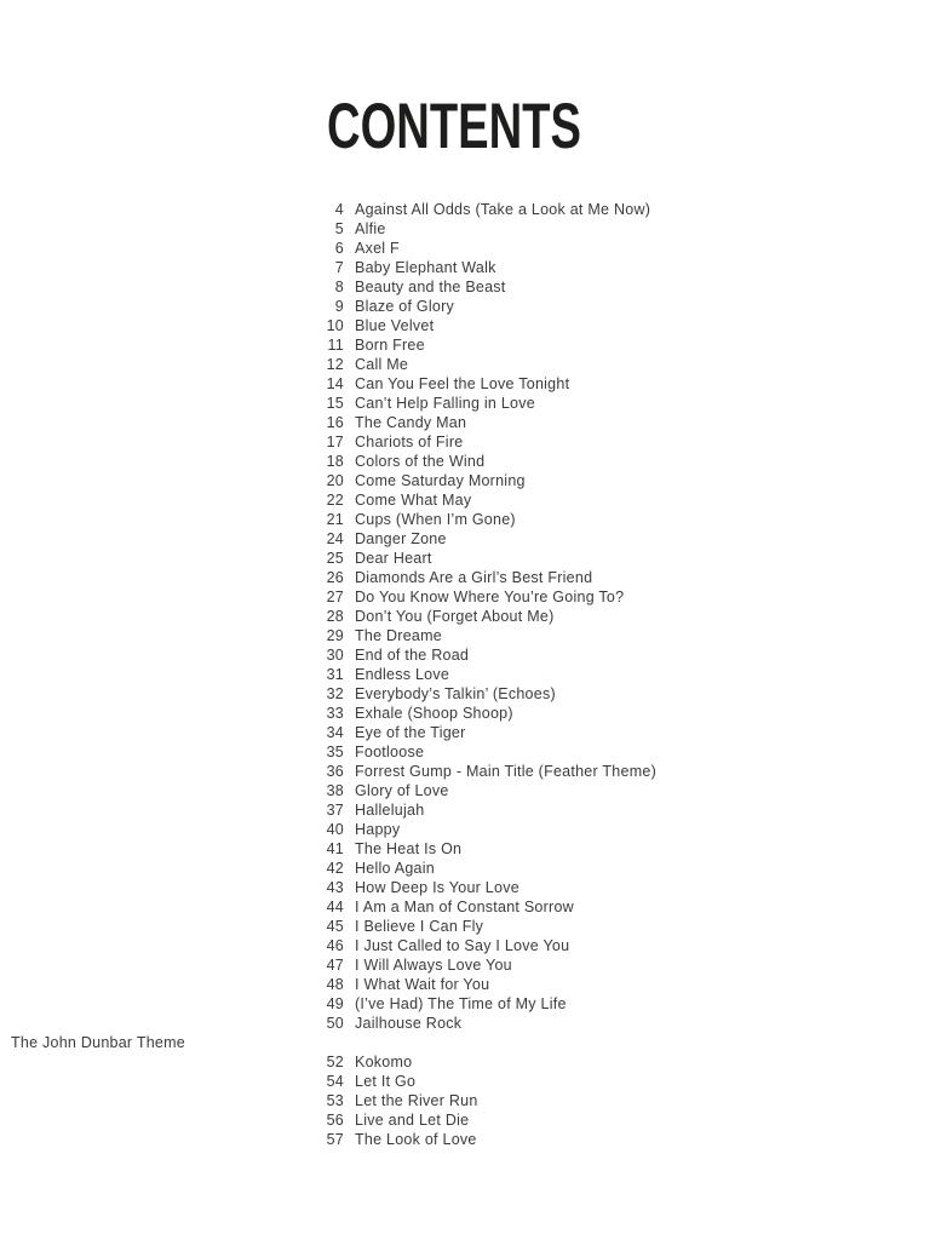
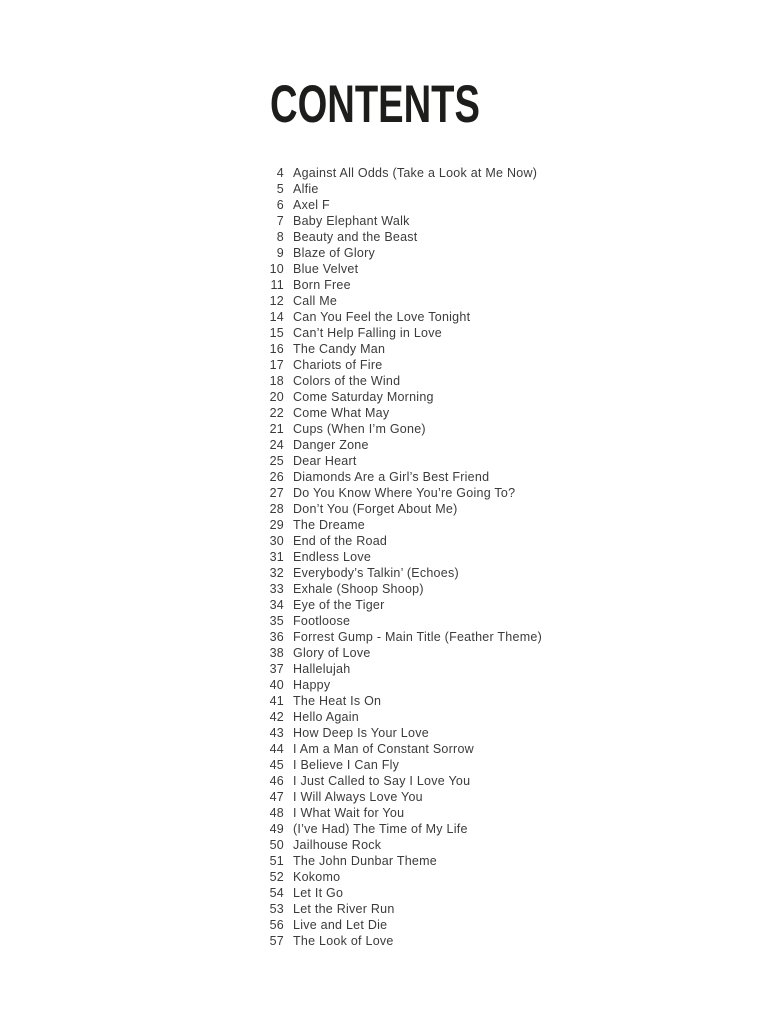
  CONTENTS
  4
  Against All Odds (Take a Look at Me Now)
  5
  Alfie
  6
  Axel F
  7
  Baby Elephant Walk
  8
  Beauty and the Beast
  9
  Blaze of Glory
  10
  Blue Velvet
  11
  Born Free
  12
  Call Me
  14
  Can You Feel the Love Tonight
  15
  Can’t Help Falling in Love
  16
  The Candy Man
  17
  Chariots of Fire
  18
  Colors of the Wind
  20
  Come Saturday Morning
  22
  Come What May
  21
  Cups (When I’m Gone)
  24
  Danger Zone
  25
  Dear Heart
  26
  Diamonds Are a Girl’s Best Friend
  27
  Do You Know Where You’re Going To?
  28
  Don’t You (Forget About Me)
  29
  The Dreame
  30
  End of the Road
  31
  Endless Love
  32
  Everybody’s Talkin’ (Echoes)
  33
  Exhale (Shoop Shoop)
  34
  Eye of the Tiger
  35
  Footloose
  36
  Forrest Gump - Main Title (Feather Theme)
  38
  Glory of Love
  37
  Hallelujah
  40
  Happy
  41
  The Heat Is On
  42
  Hello Again
  43
  How Deep Is Your Love
  44
  I Am a Man of Constant Sorrow
  45
  I Believe I Can Fly
  46
  I Just Called to Say I Love You
  47
  I Will Always Love You
  48
  I What Wait for You
  49
  (I’ve Had) The Time of My Life
  50
  Jailhouse Rock
+ 51
  The John Dunbar Theme
  52
  Kokomo
  54
  Let It Go
  53
  Let the River Run
  56
  Live and Let Die
  57
  The Look of Love
